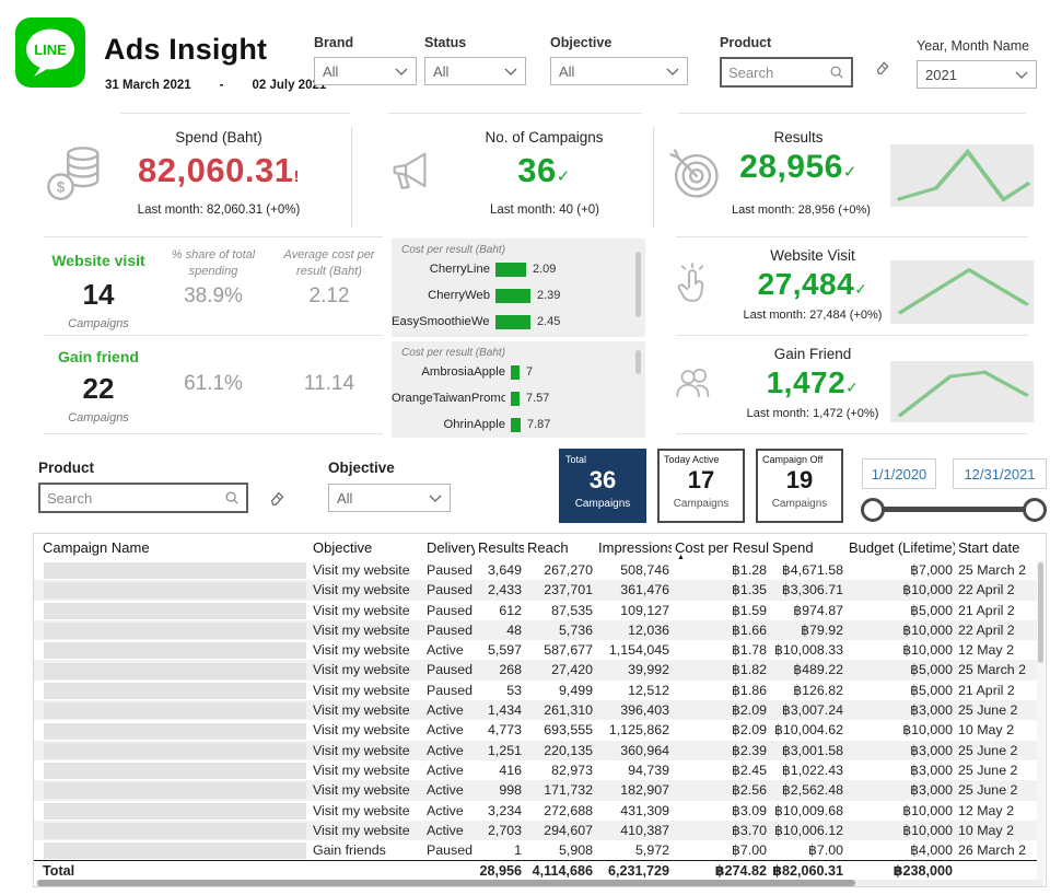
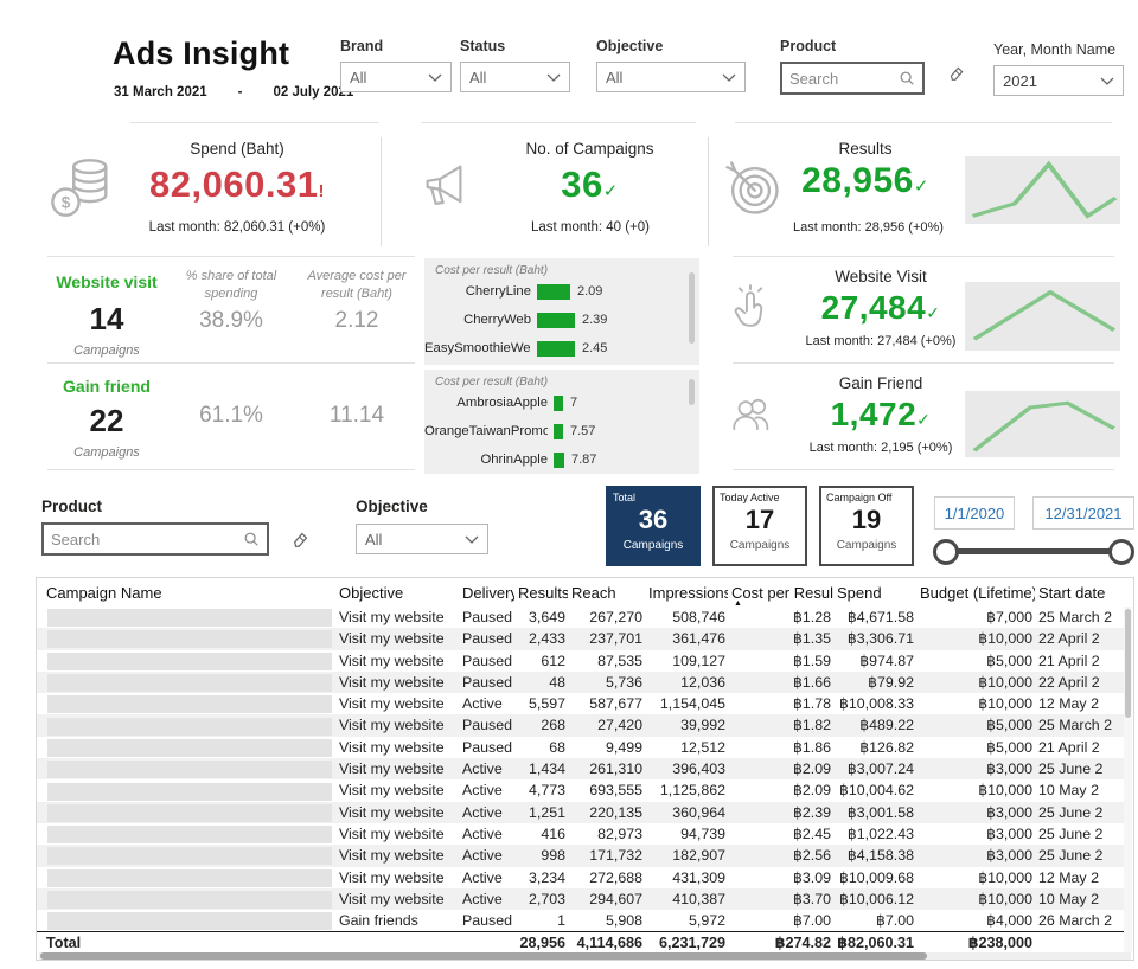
- LINE
  Ads Insight
  31 March 2021 - 02 July 2021
  Brand
  All
  Status
  All
  Objective
  All
  Product
  Search
  Year, Month Name
  2021
  $
  Spend (Baht)
  82,060.31!
  Last month: 82,060.31 (+0%)
  No. of Campaigns
  36✓
  Last month: 40 (+0)
  Results
  28,956✓
  Last month: 28,956 (+0%)
  Website visit
  14
  Campaigns
  % share of total spending
  38.9%
  Average cost per result (Baht)
  2.12
  Gain friend
  22
  Campaigns
  61.1%
  11.14
  Cost per result (Baht)
  CherryLine
  2.09
  CherryWeb
  2.39
  EasySmoothieWe
  2.45
  Cost per result (Baht)
  AmbrosiaApple
  7
  OrangeTaiwanPromo
  7.57
  OhrinApple
  7.87
  Website Visit
  27,484✓
  Last month: 27,484 (+0%)
  Gain Friend
  1,472✓
- Last month: 1,472 (+0%)
+ Last month: 2,195 (+0%)
  Product
  Search
  Objective
  All
  Total
  36
  Campaigns
  Today Active
  17
  Campaigns
  Campaign Off
  19
  Campaigns
  1/1/2020
  12/31/2021
  Campaign Name	Objective	Delivery	Results	Reach	Impressions	Cost per Resul	Spend	Budget (Lifetime)	Start date
  	Visit my website	Paused	3,649	267,270	508,746	฿1.28	฿4,671.58	฿7,000	25 March 2
  	Visit my website	Paused	2,433	237,701	361,476	฿1.35	฿3,306.71	฿10,000	22 April 2
  	Visit my website	Paused	612	87,535	109,127	฿1.59	฿974.87	฿5,000	21 April 2
  	Visit my website	Paused	48	5,736	12,036	฿1.66	฿79.92	฿10,000	22 April 2
  	Visit my website	Active	5,597	587,677	1,154,045	฿1.78	฿10,008.33	฿10,000	12 May 2
  	Visit my website	Paused	268	27,420	39,992	฿1.82	฿489.22	฿5,000	25 March 2
- 	Visit my website	Paused	53	9,499	12,512	฿1.86	฿126.82	฿5,000	21 April 2
+ 	Visit my website	Paused	68	9,499	12,512	฿1.86	฿126.82	฿5,000	21 April 2
  	Visit my website	Active	1,434	261,310	396,403	฿2.09	฿3,007.24	฿3,000	25 June 2
  	Visit my website	Active	4,773	693,555	1,125,862	฿2.09	฿10,004.62	฿10,000	10 May 2
  	Visit my website	Active	1,251	220,135	360,964	฿2.39	฿3,001.58	฿3,000	25 June 2
  	Visit my website	Active	416	82,973	94,739	฿2.45	฿1,022.43	฿3,000	25 June 2
- 	Visit my website	Active	998	171,732	182,907	฿2.56	฿2,562.48	฿3,000	25 June 2
+ 	Visit my website	Active	998	171,732	182,907	฿2.56	฿4,158.38	฿3,000	25 June 2
  	Visit my website	Active	3,234	272,688	431,309	฿3.09	฿10,009.68	฿10,000	12 May 2
  	Visit my website	Active	2,703	294,607	410,387	฿3.70	฿10,006.12	฿10,000	10 May 2
  	Gain friends	Paused	1	5,908	5,972	฿7.00	฿7.00	฿4,000	26 March 2
  Total			28,956	4,114,686	6,231,729	฿274.82	฿82,060.31	฿238,000
